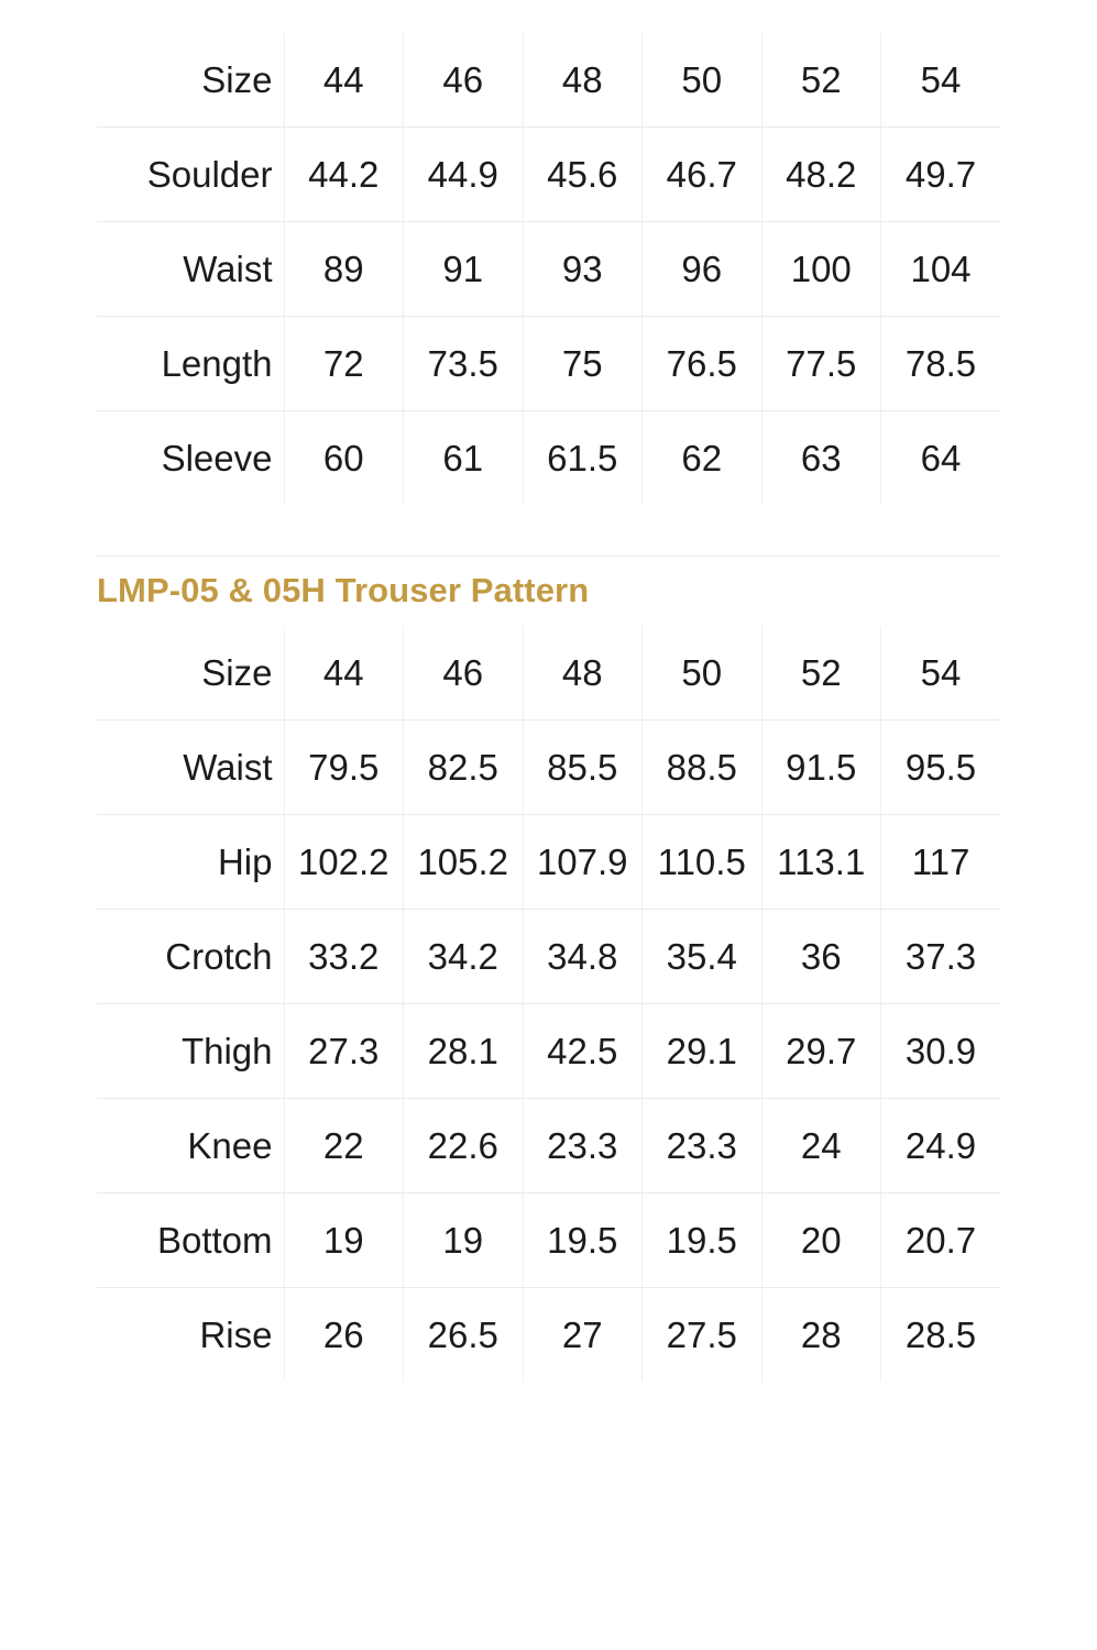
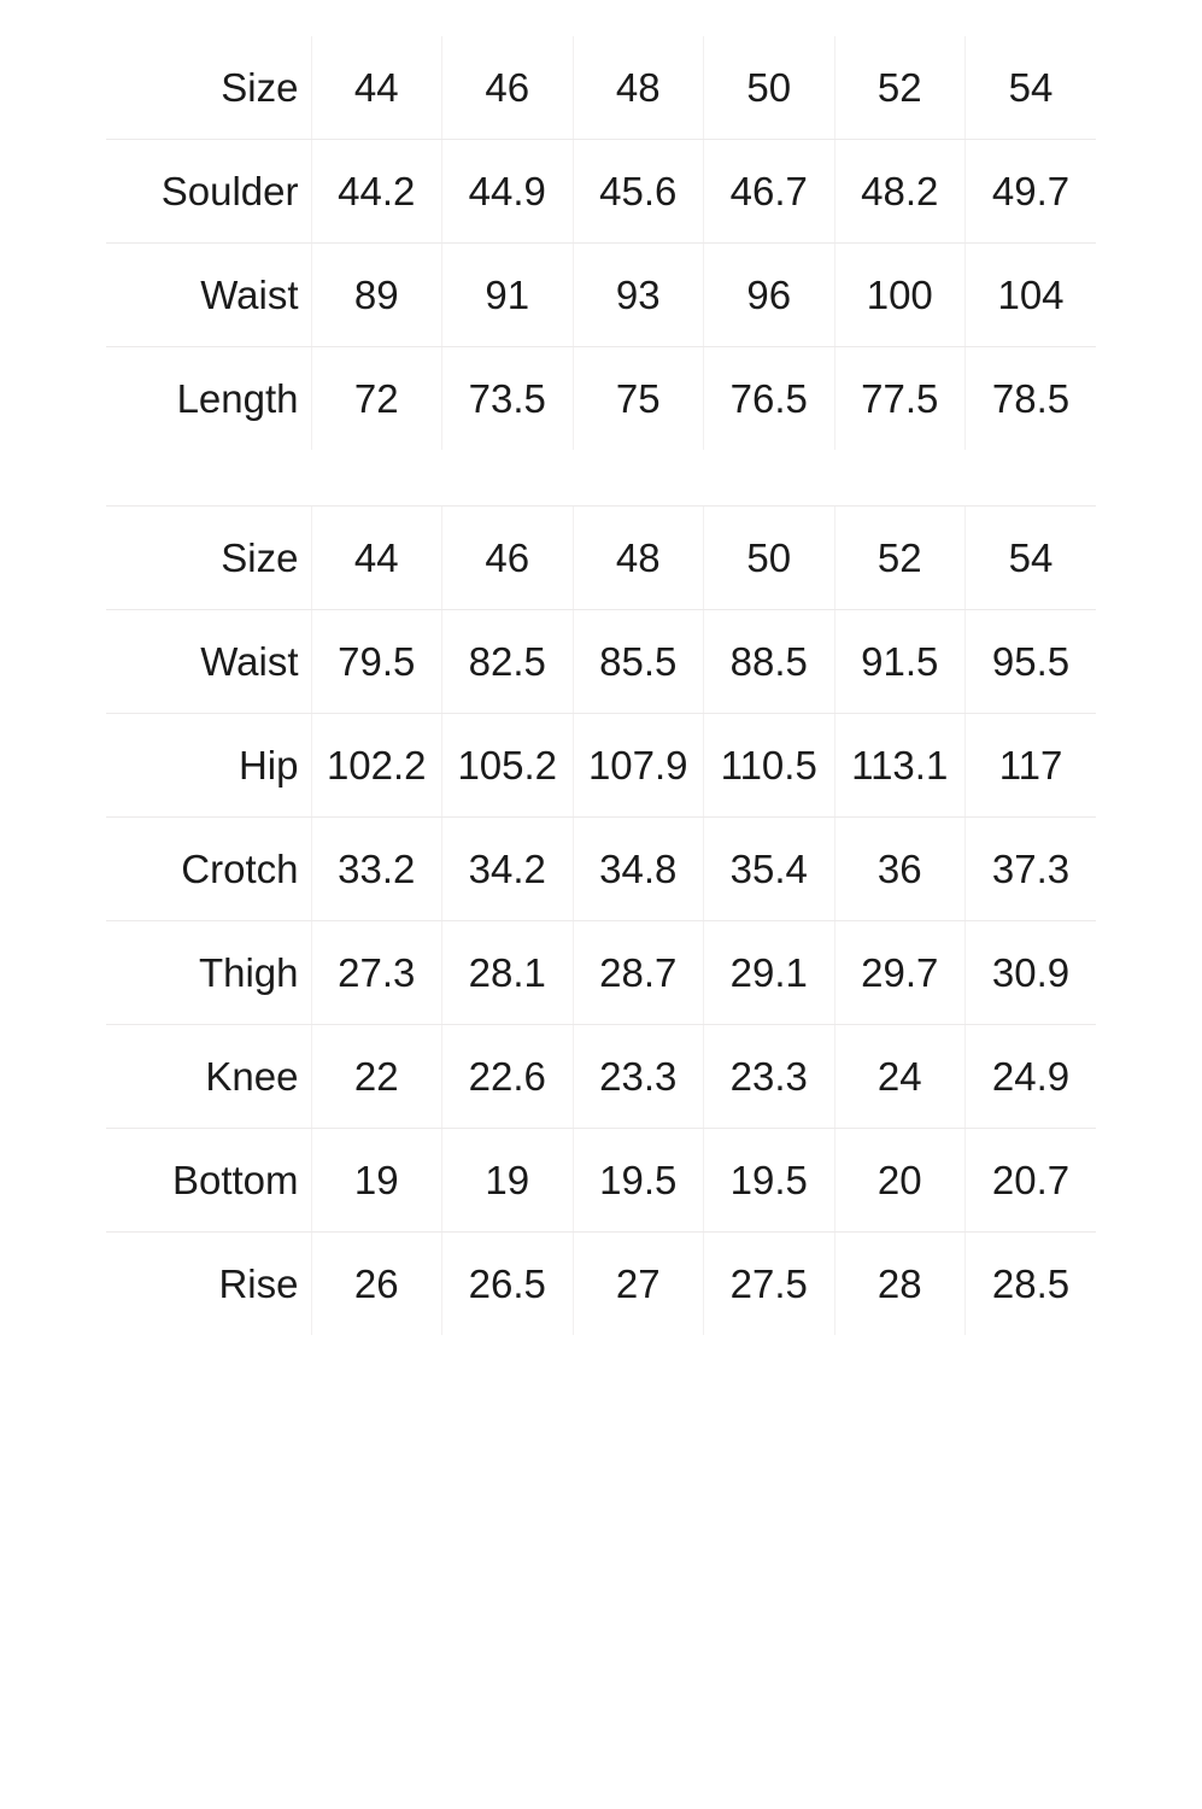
  Size	44	46	48	50	52	54
  Soulder	44.2	44.9	45.6	46.7	48.2	49.7
  Waist	89	91	93	96	100	104
  Length	72	73.5	75	76.5	77.5	78.5
- Sleeve	60	61	61.5	62	63	64
- LMP-05 & 05H Trouser Pattern
  Size	44	46	48	50	52	54
  Waist	79.5	82.5	85.5	88.5	91.5	95.5
  Hip	102.2	105.2	107.9	110.5	113.1	117
  Crotch	33.2	34.2	34.8	35.4	36	37.3
- Thigh	27.3	28.1	42.5	29.1	29.7	30.9
+ Thigh	27.3	28.1	28.7	29.1	29.7	30.9
  Knee	22	22.6	23.3	23.3	24	24.9
  Bottom	19	19	19.5	19.5	20	20.7
  Rise	26	26.5	27	27.5	28	28.5
